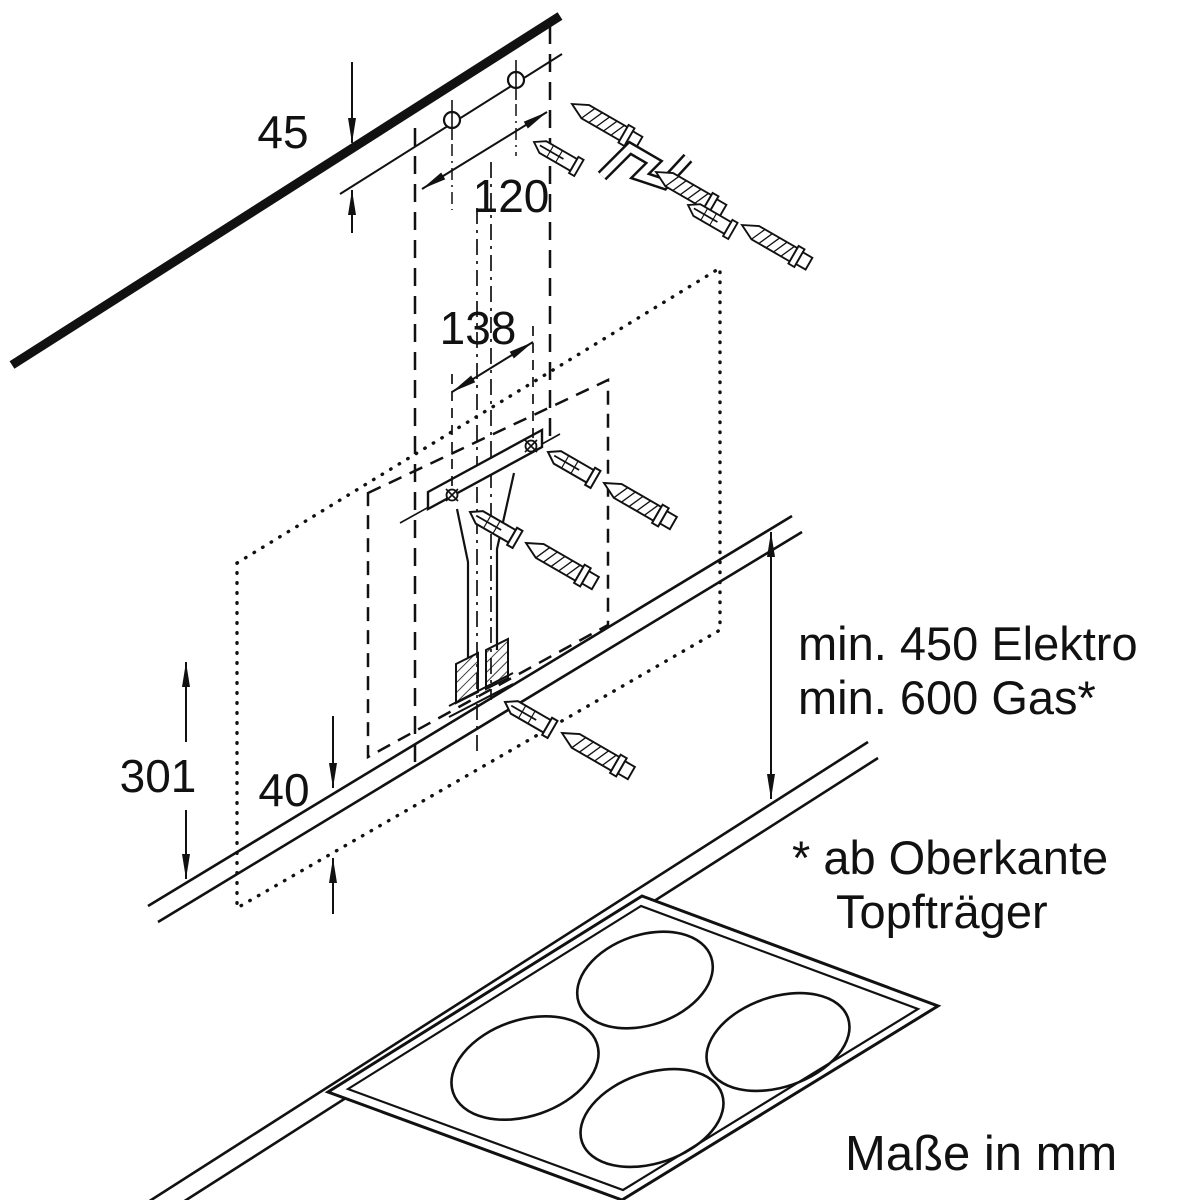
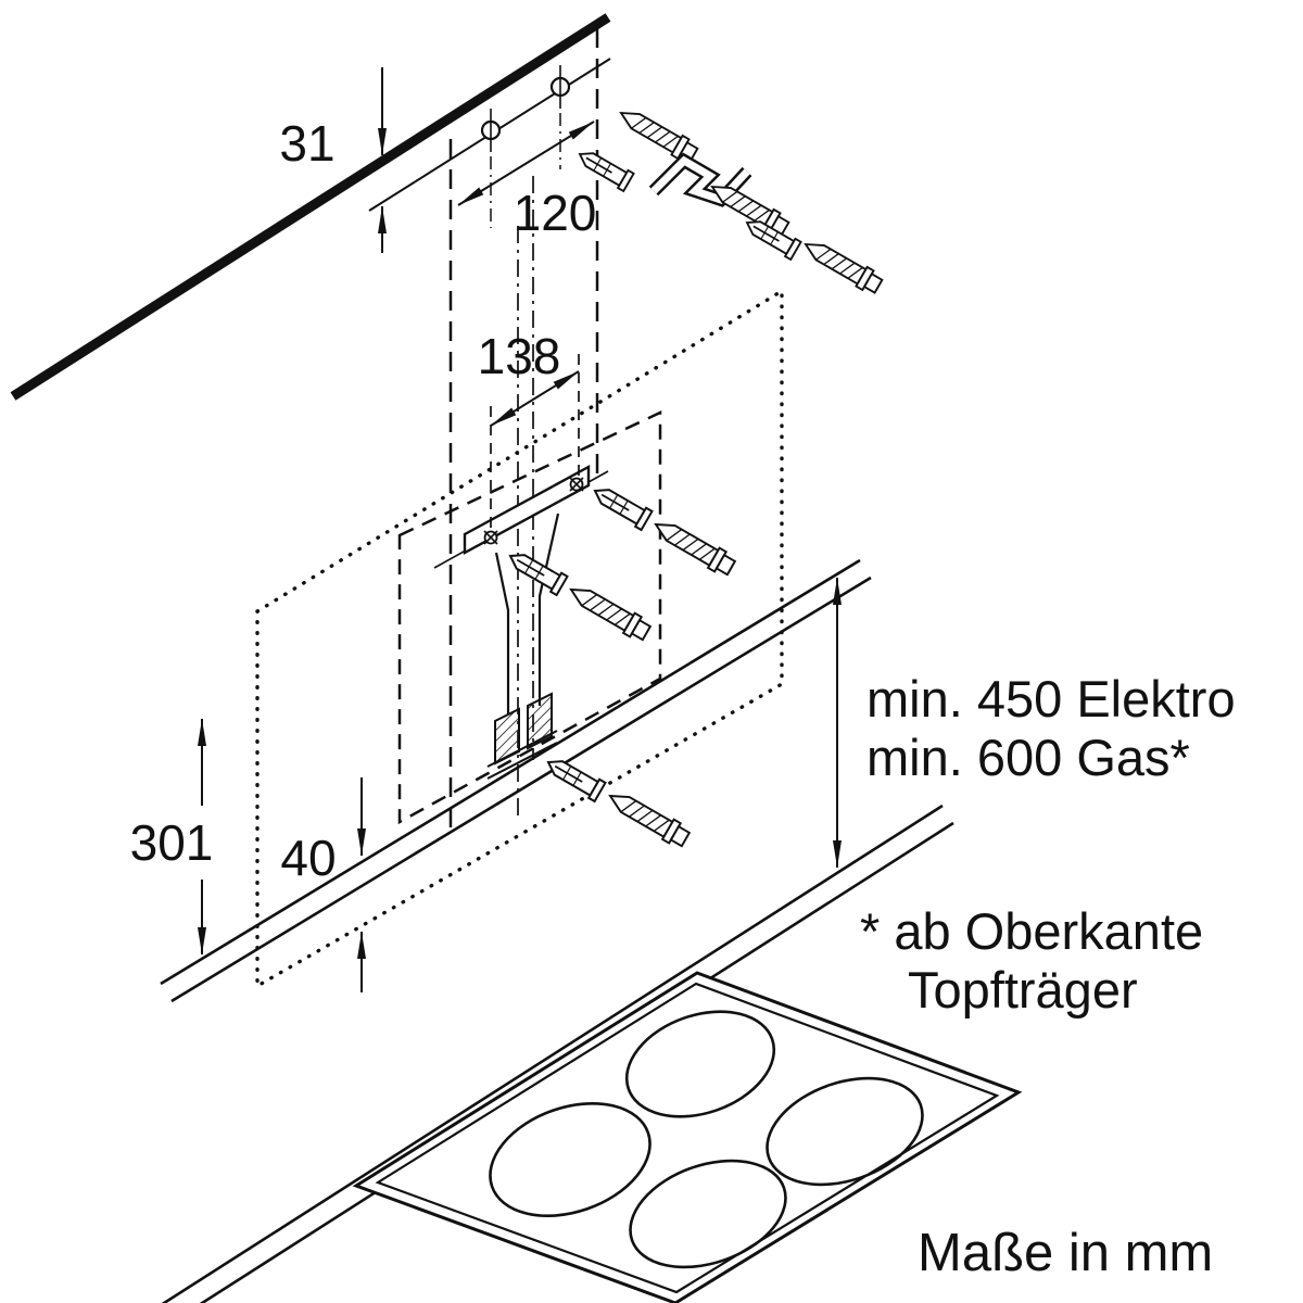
- 45
+ 31
  120
  138
  301
  40
  min. 450 Elektro
  min. 600 Gas*
  * ab Oberkante
  Topfträger
  Maße in mm
